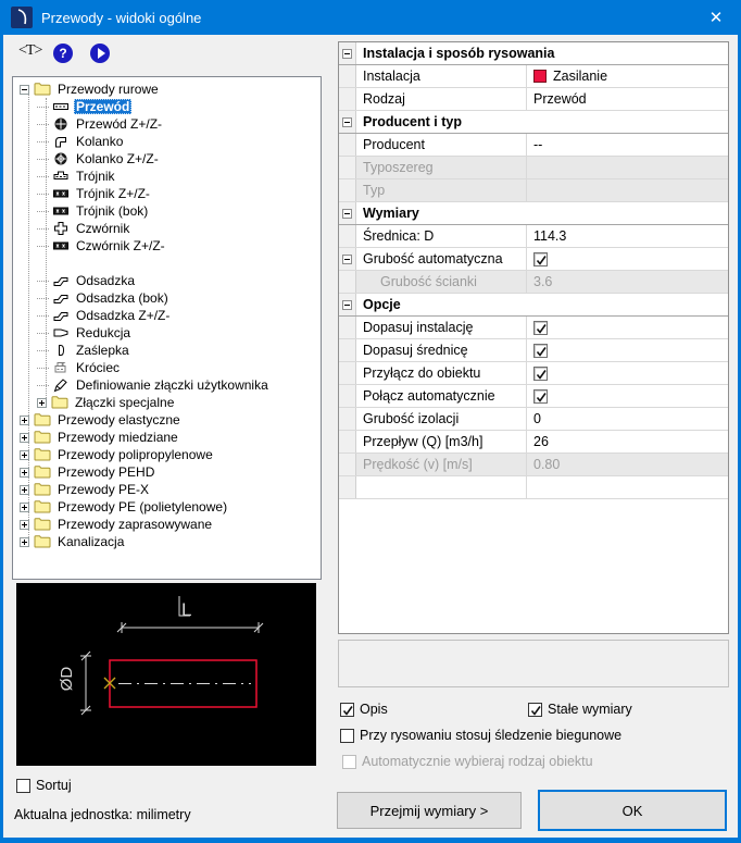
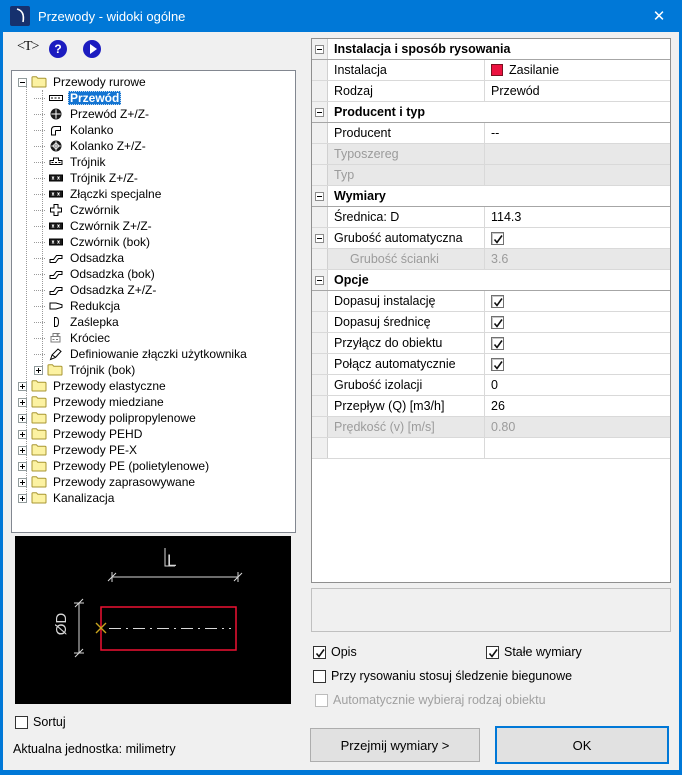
  Przewody - widoki ogólne
  ✕
  <T>
  ?
  Przewody rurowe
  Przewód
  Przewód Z+/Z-
  Kolanko
  Kolanko Z+/Z-
  Trójnik
  Trójnik Z+/Z-
- Trójnik (bok)
+ Złączki specjalne
  Czwórnik
  Czwórnik Z+/Z-
+ Czwórnik (bok)
  Odsadzka
  Odsadzka (bok)
  Odsadzka Z+/Z-
  Redukcja
  Zaślepka
  Króciec
  Definiowanie złączki użytkownika
- Złączki specjalne
+ Trójnik (bok)
  Przewody elastyczne
  Przewody miedziane
  Przewody polipropylenowe
  Przewody PEHD
  Przewody PE-X
  Przewody PE (polietylenowe)
  Przewody zaprasowywane
  Kanalizacja
  L
  Sortuj
  Aktualna jednostka: milimetry
  Instalacja i sposób rysowania
  Instalacja
  Zasilanie
  Rodzaj
  Przewód
  Producent i typ
  Producent
  --
  Typoszereg
  Typ
  Wymiary
  Średnica: D
  114.3
  Grubość automatyczna
  Grubość ścianki
  3.6
  Opcje
  Dopasuj instalację
  Dopasuj średnicę
  Przyłącz do obiektu
  Połącz automatycznie
  Grubość izolacji
  0
  Przepływ (Q) [m3/h]
  26
  Prędkość (v) [m/s]
  0.80
  Opis
  Stałe wymiary
  Przy rysowaniu stosuj śledzenie biegunowe
  Automatycznie wybieraj rodzaj obiektu
  Przejmij wymiary >
  OK
